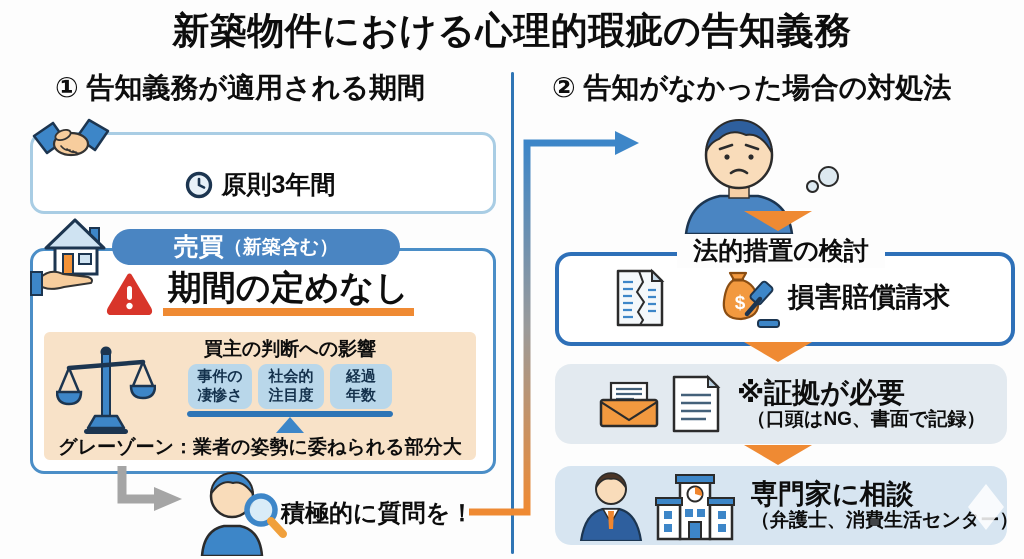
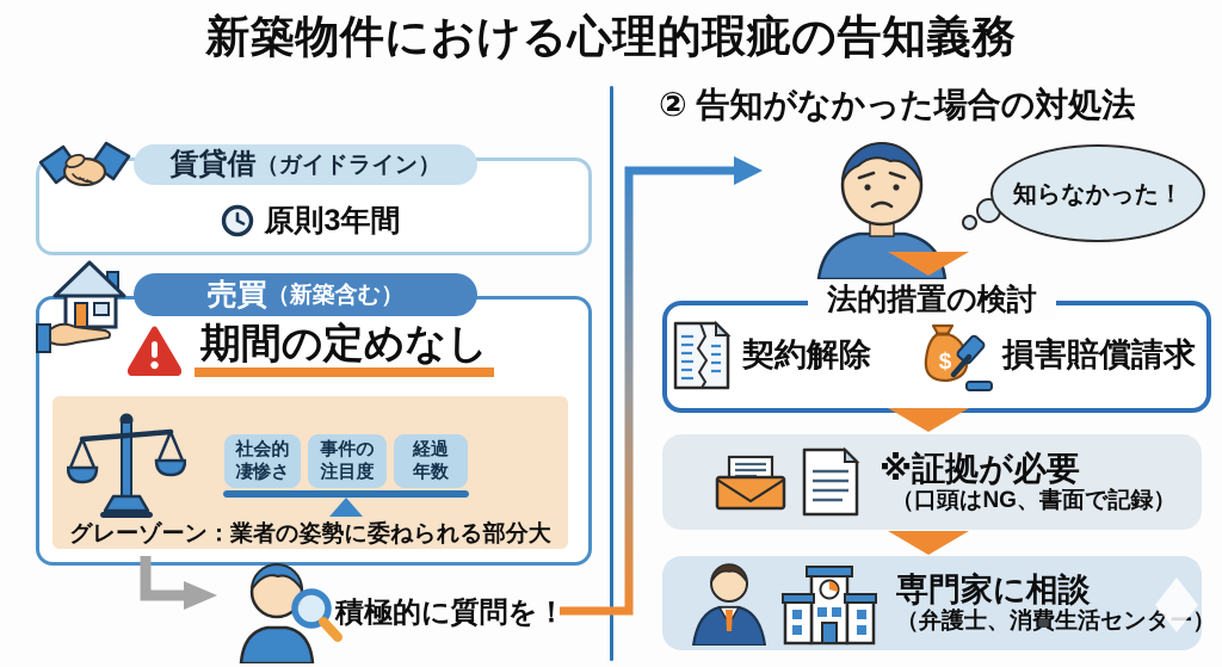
  新築物件における心理的瑕疵の告知義務
- ① 告知義務が適用される期間
  ② 告知がなかった場合の対処法
+ 賃貸借
+ （ガイドライン）
  原則3年間
  売買
  （新築含む）
  期間の定めなし
- 買主の判断への影響
- 事件の
+ 社会的
  凄惨さ
- 社会的
+ 事件の
  注目度
  経過
  年数
  グレーゾーン：業者の姿勢に委ねられる部分大
  積極的に質問を！
+ 知らなかった！
  法的措置の検討
+ 契約解除
  $
  損害賠償請求
  ※証拠が必要
  （口頭はNG、書面で記録）
  専門家に相談
  （弁護士、消費生活センター）
